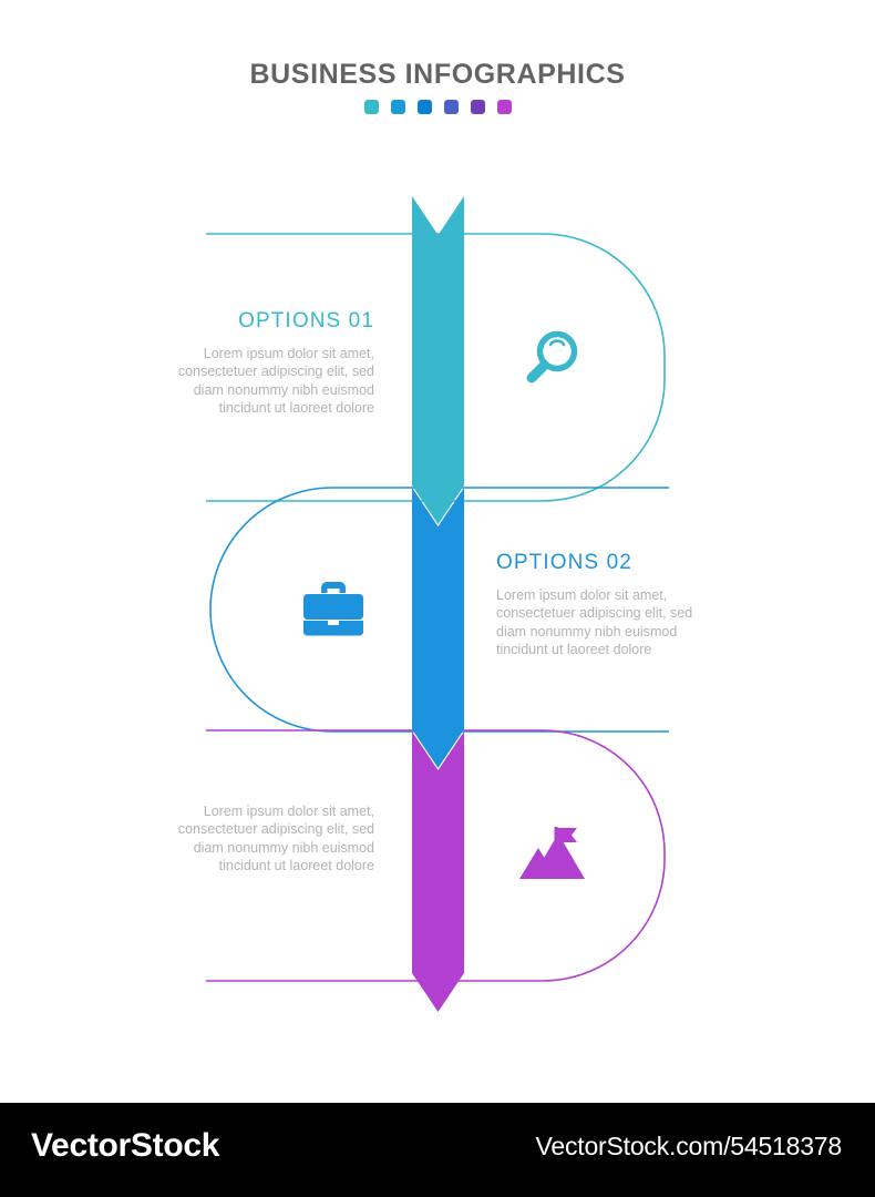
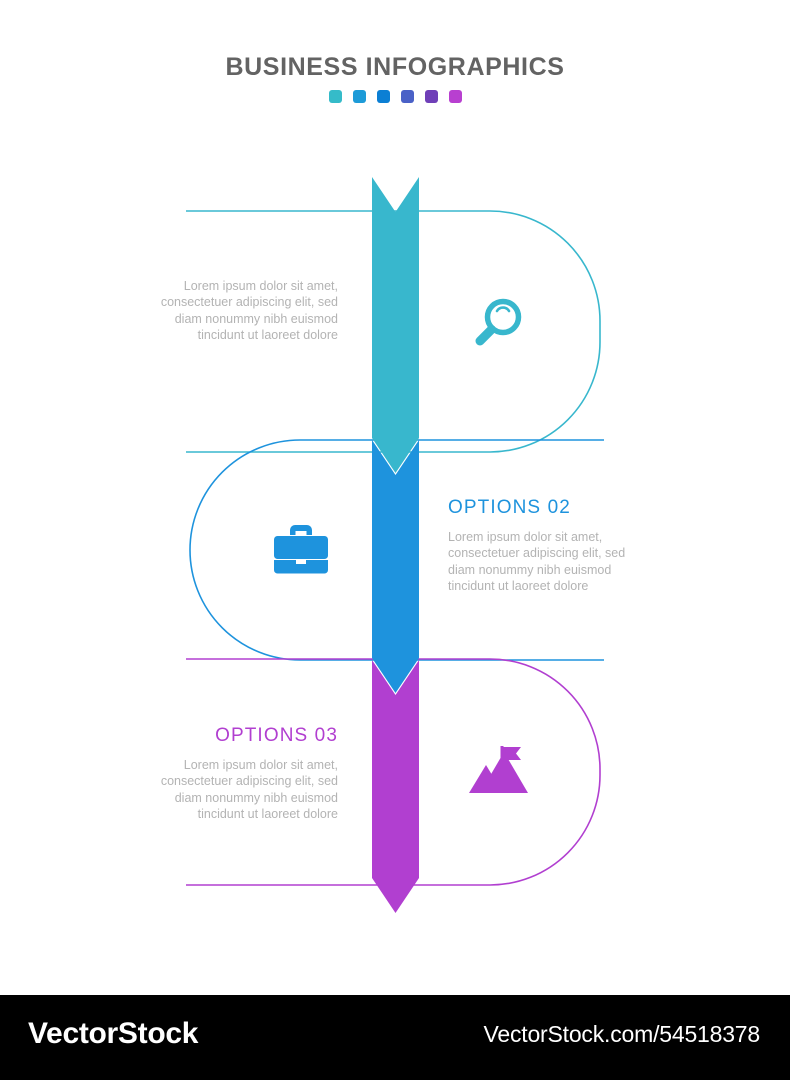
  BUSINESS INFOGRAPHICS
- OPTIONS 01
  Lorem ipsum dolor sit amet, consectetuer adipiscing elit, sed diam nonummy nibh euismod tincidunt ut laoreet dolore
  OPTIONS 02
  Lorem ipsum dolor sit amet, consectetuer adipiscing elit, sed diam nonummy nibh euismod tincidunt ut laoreet dolore
+ OPTIONS 03
  Lorem ipsum dolor sit amet, consectetuer adipiscing elit, sed diam nonummy nibh euismod tincidunt ut laoreet dolore
  VectorStock
  VectorStock.com/54518378
